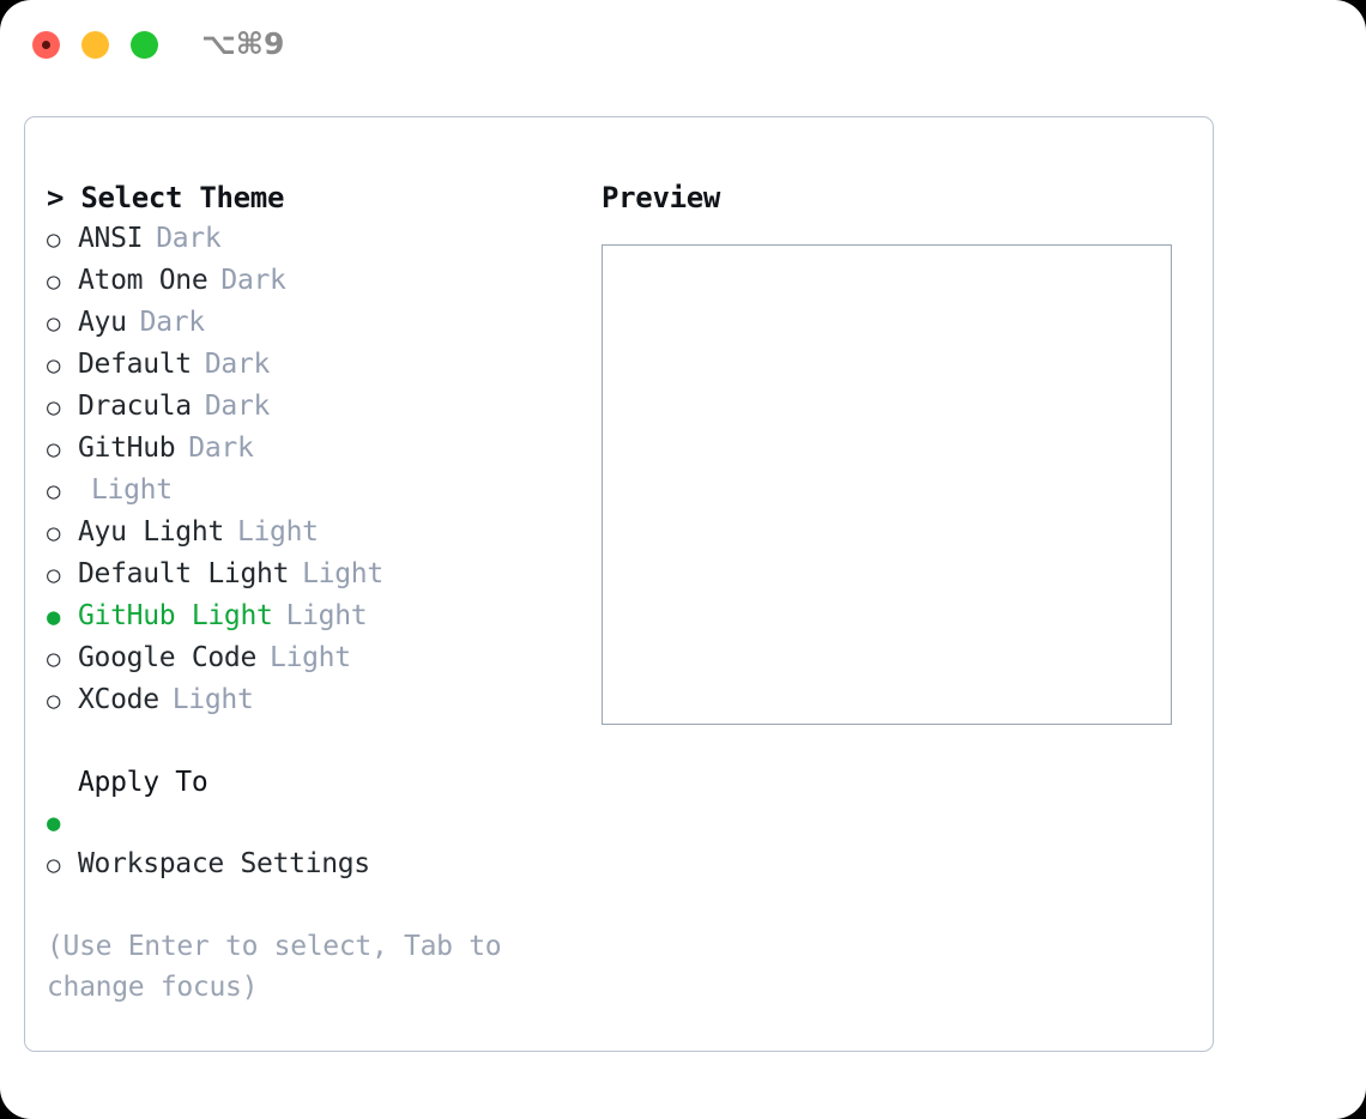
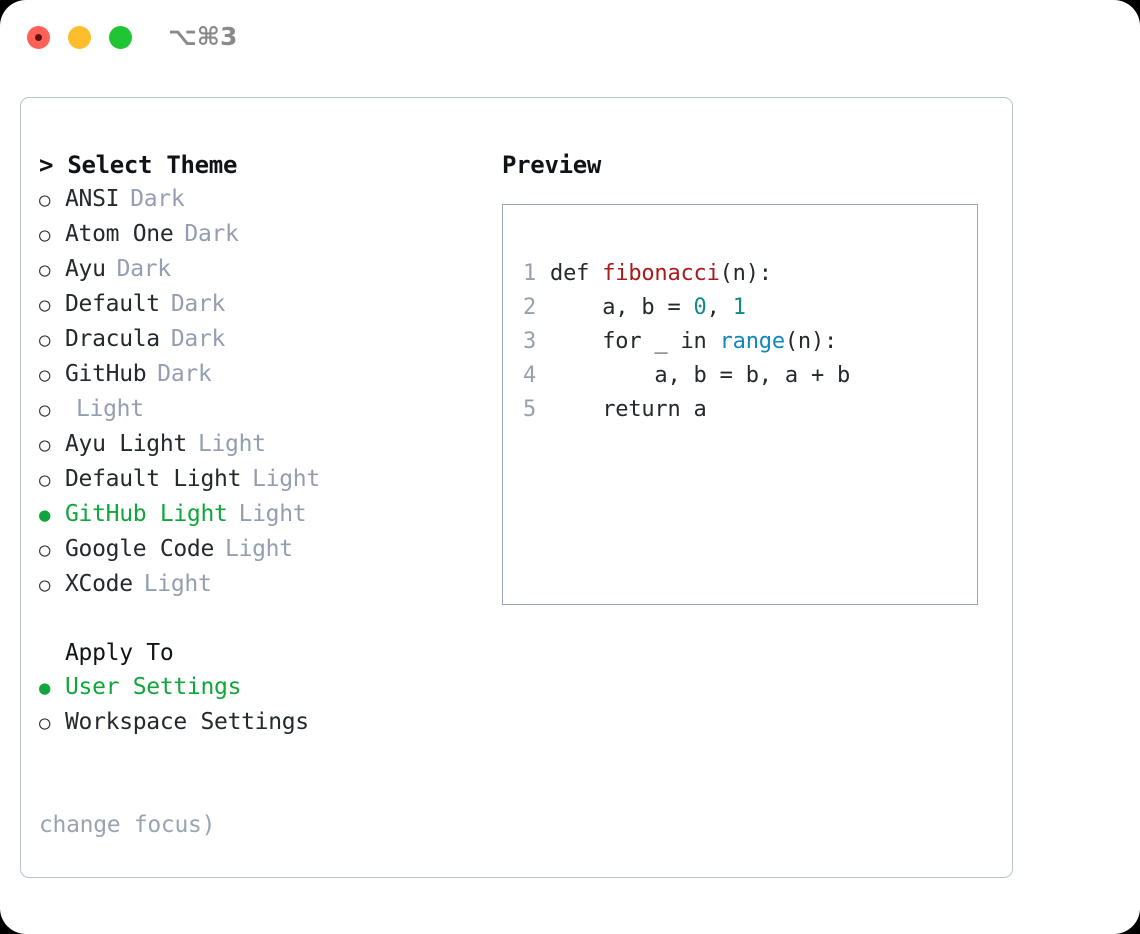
- ⌥⌘9
+ ⌥⌘3
  > Select Theme
  ○
  ANSI
  Dark
  ○
  Atom One
  Dark
  ○
  Ayu
  Dark
  ○
  Default
  Dark
  ○
  Dracula
  Dark
  ○
  GitHub
  Dark
  ○
  Light
  ○
  Ayu Light
  Light
  ○
  Default Light
  Light
  ●
  GitHub Light
  Light
  ○
  Google Code
  Light
  ○
  XCode
  Light
  Apply To
  ●
+ User Settings
  ○
  Workspace Settings
- (Use Enter to select, Tab to
  change focus)
  Preview
+ 1 def fibonacci(n):
+ 2 a, b = 0, 1
+ 3 for _ in range(n):
+ 4 a, b = b, a + b
+ 5 return a
